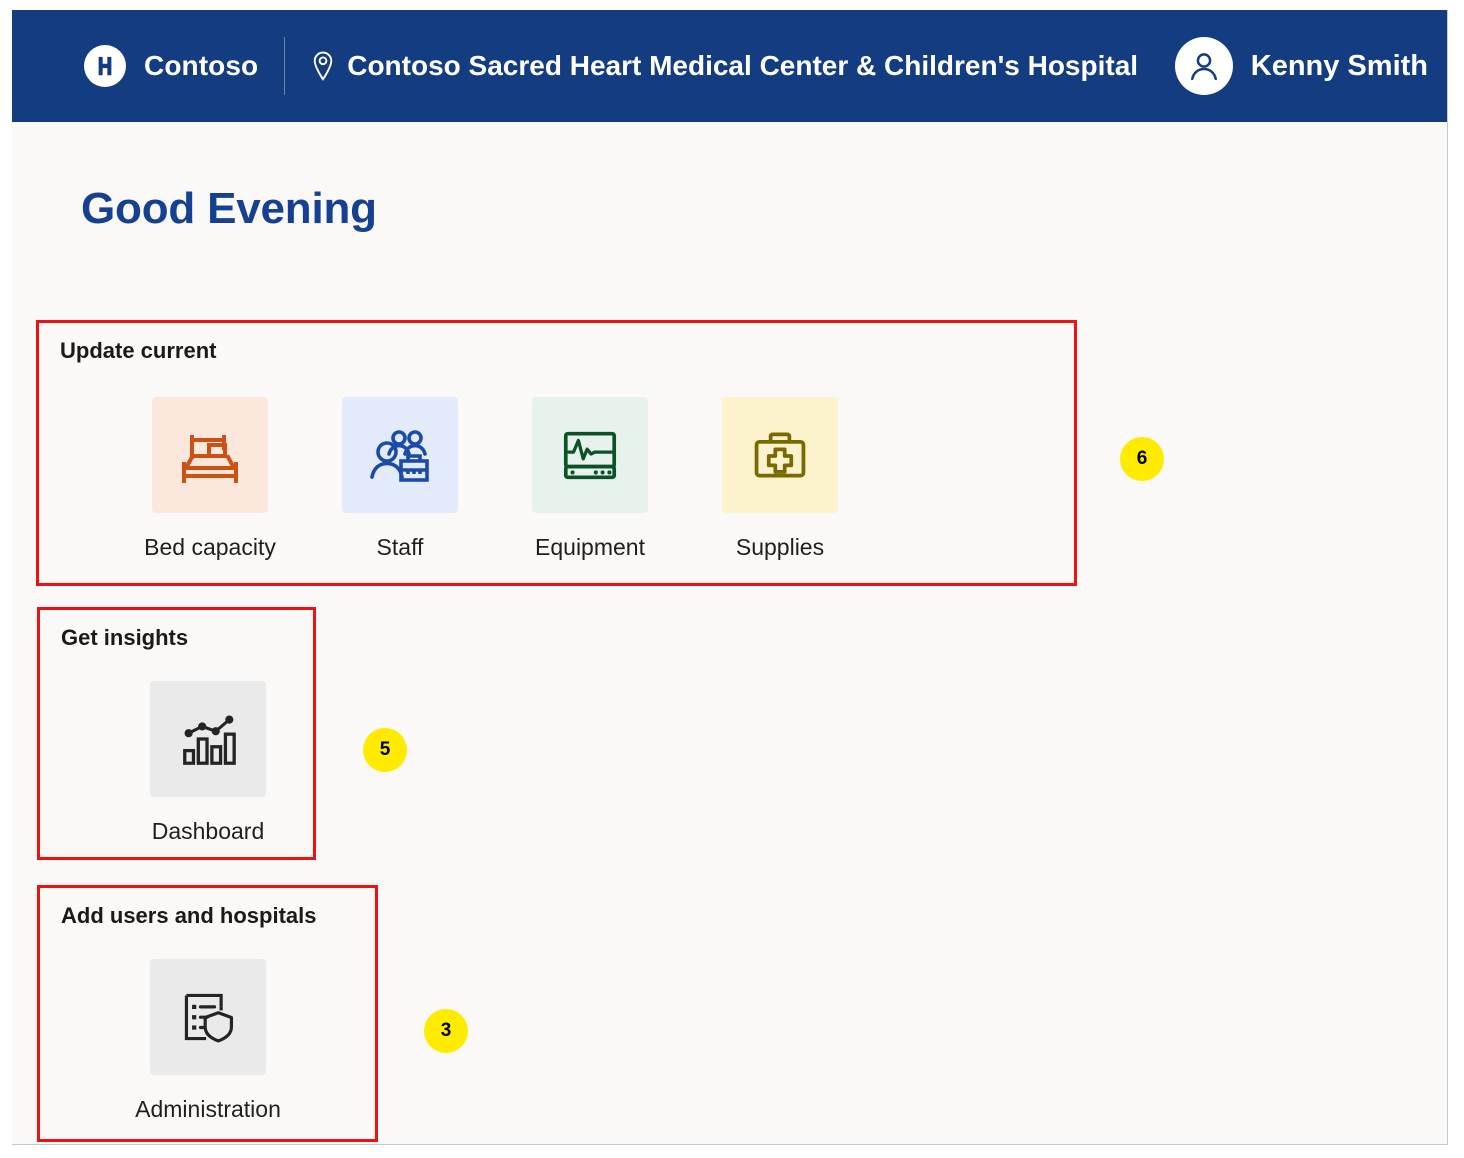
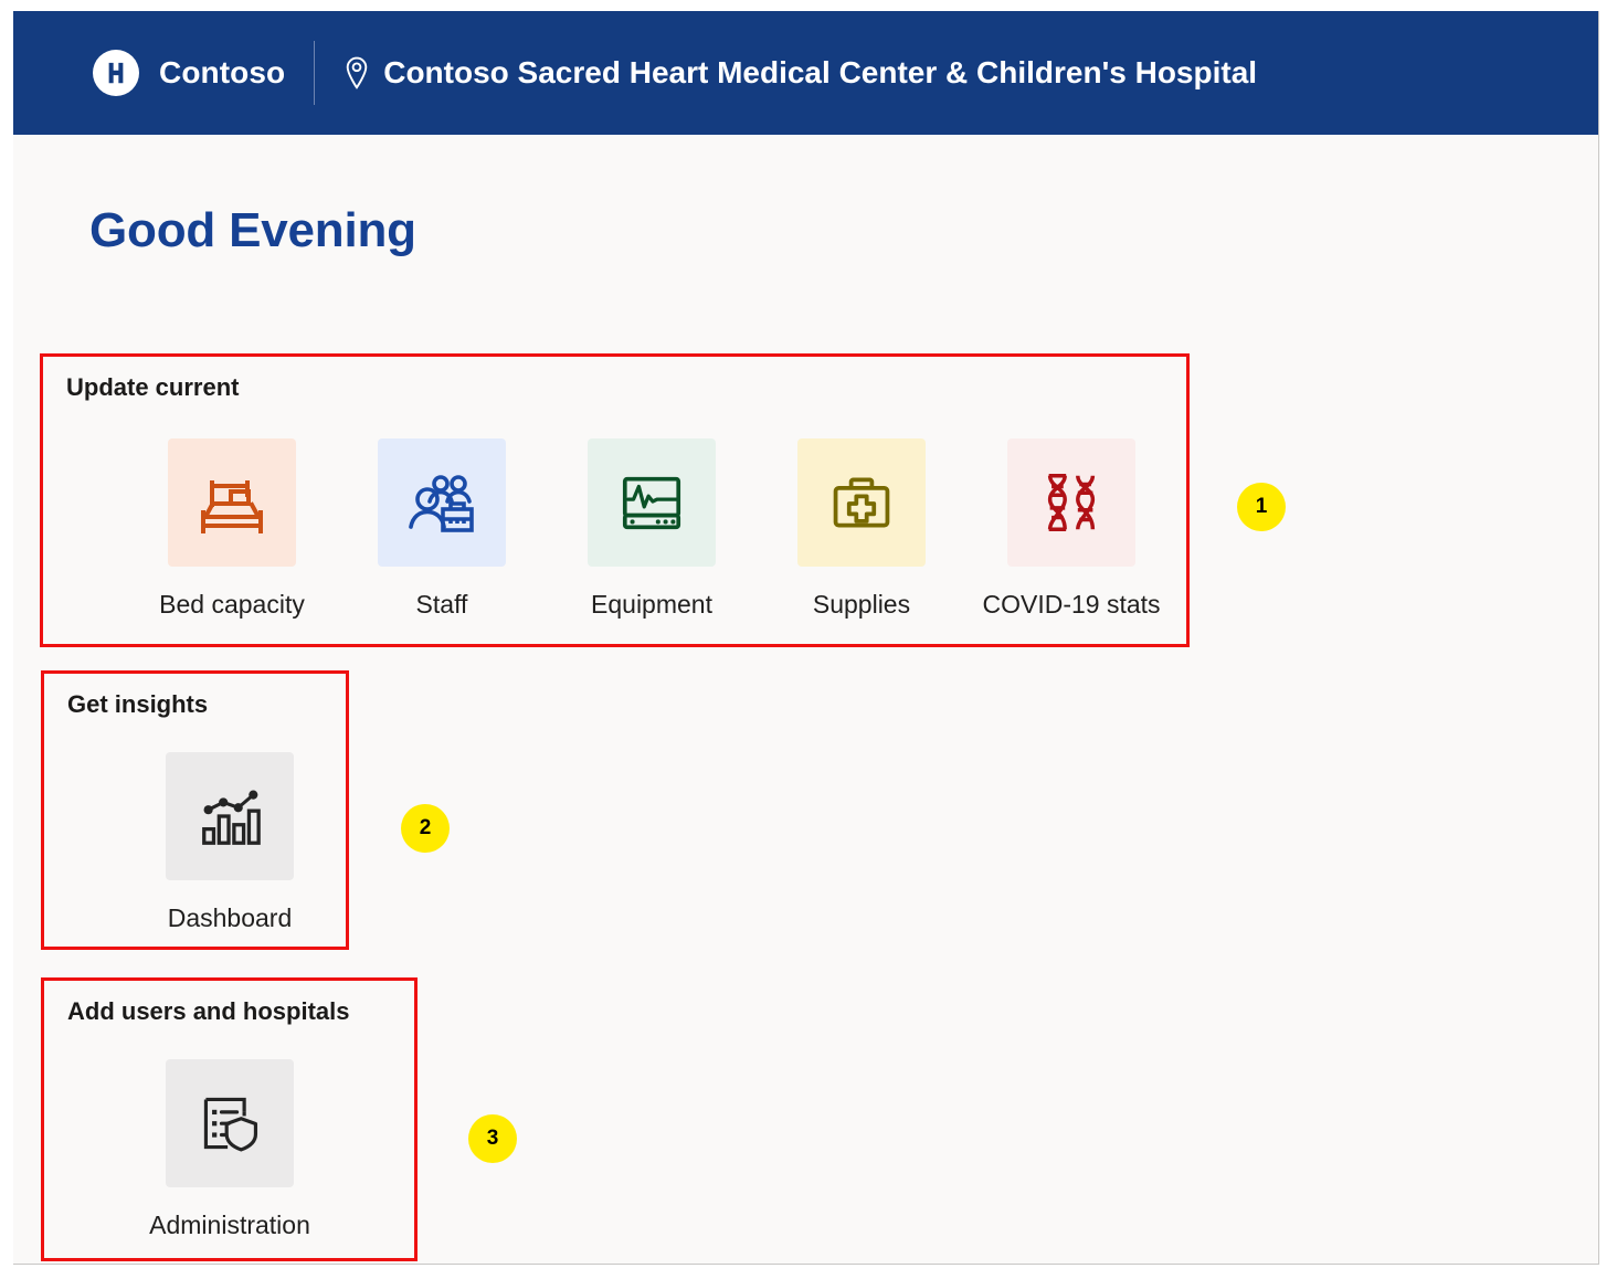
  Contoso
  Contoso Sacred Heart Medical Center & Children's Hospital
- Kenny Smith
  Good Evening
  Update current
  Bed capacity
  Staff
  Equipment
  Supplies
+ COVID-19 stats
  Get insights
  Dashboard
  Add users and hospitals
  Administration
- 6
+ 1
- 5
+ 2
  3
